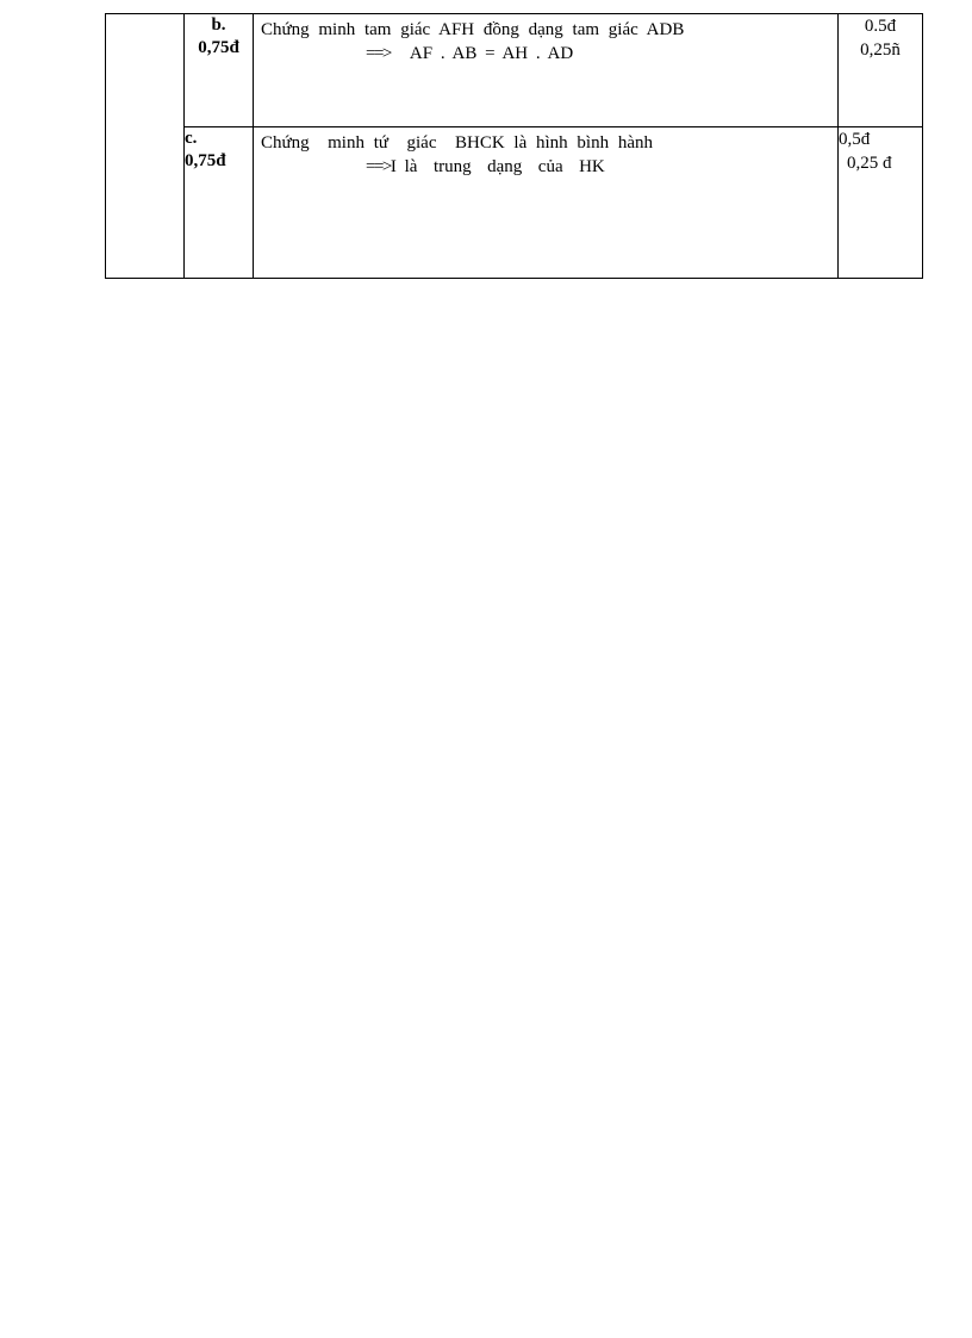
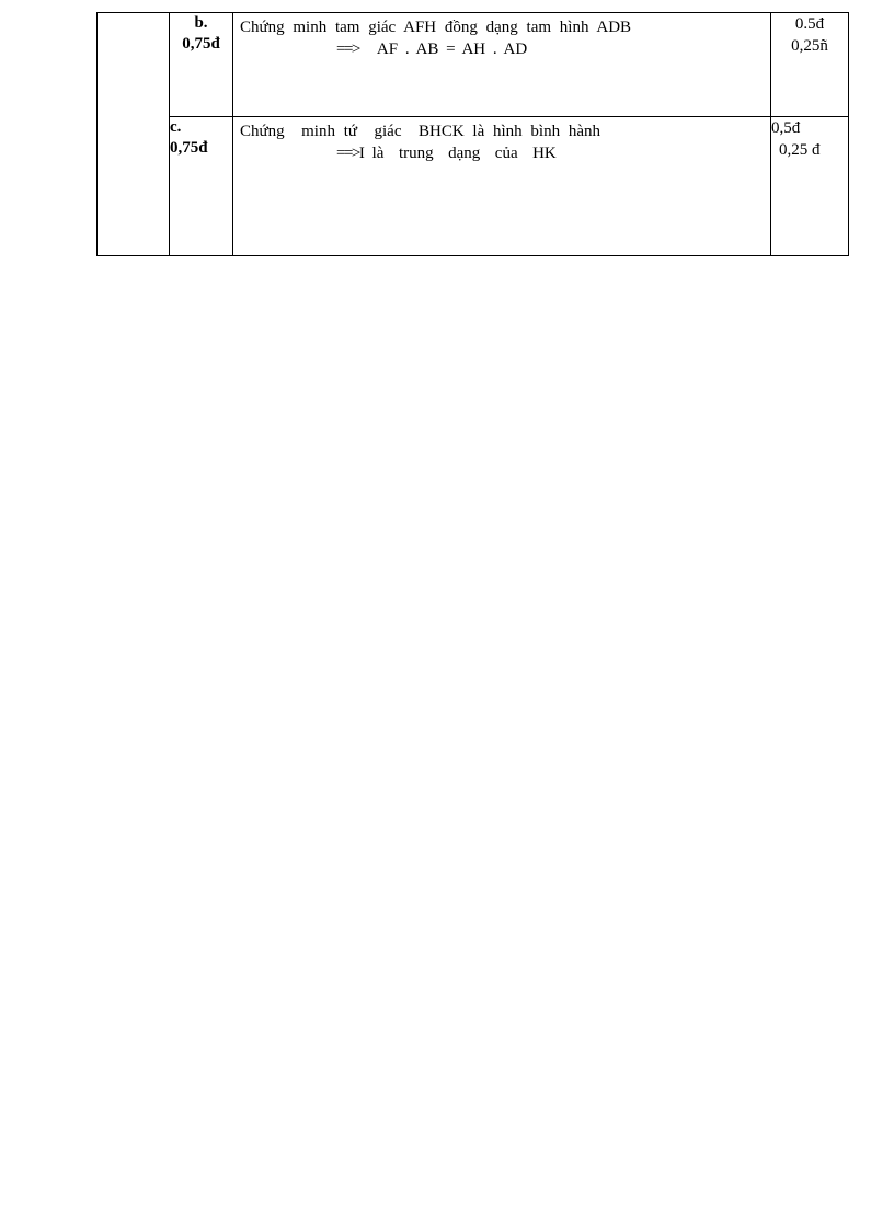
- 	b. 0,75đ	Chứng minh tam giác AFH đồng dạng tam giác ADB ==> AF . AB = AH . AD	0.5đ 0,25ñ
+ 	b. 0,75đ	Chứng minh tam giác AFH đồng dạng tam hình ADB ==> AF . AB = AH . AD	0.5đ 0,25ñ
  c. 0,75đ	Chứng minh tứ giác BHCK là hình bình hành ==>I là trung dạng của HK	0,5đ 0,25 đ
